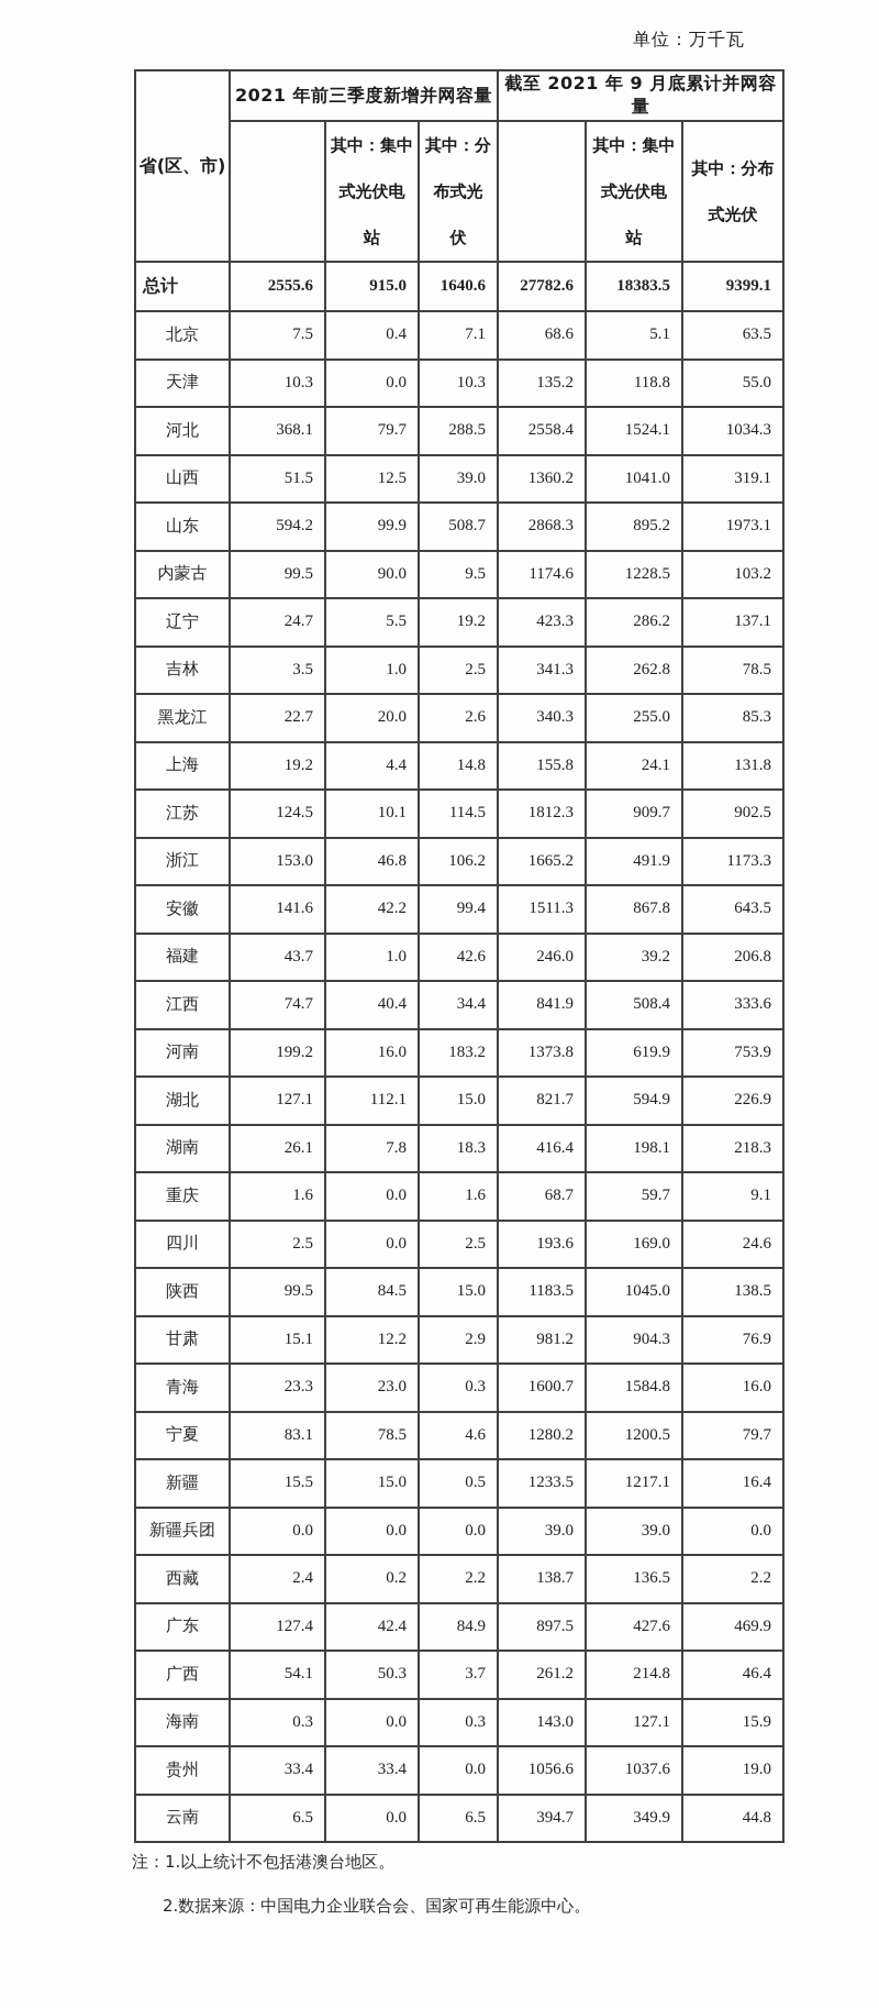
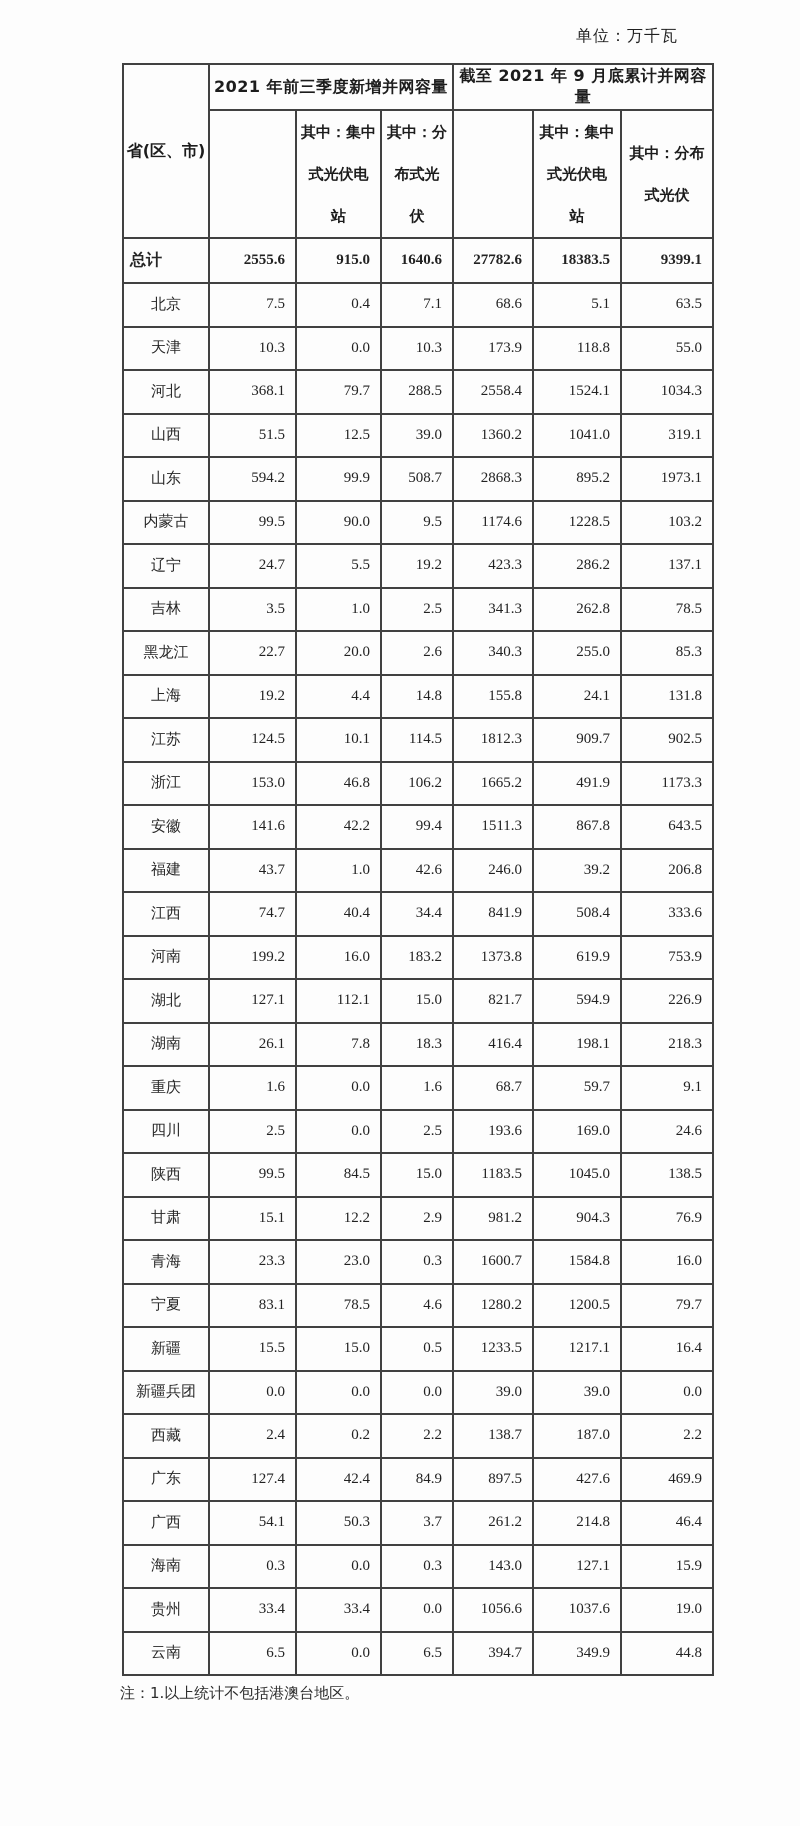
  单位：万千瓦
  省(区、市)	2021 年前三季度新增并网容量	截至 2021 年 9 月底累计并网容量
  	其中：集中 式光伏电 站	其中：分 布式光 伏		其中：集中 式光伏电 站	其中：分布 式光伏
  总计	2555.6	915.0	1640.6	27782.6	18383.5	9399.1
  北京	7.5	0.4	7.1	68.6	5.1	63.5
- 天津	10.3	0.0	10.3	135.2	118.8	55.0
+ 天津	10.3	0.0	10.3	173.9	118.8	55.0
  河北	368.1	79.7	288.5	2558.4	1524.1	1034.3
  山西	51.5	12.5	39.0	1360.2	1041.0	319.1
  山东	594.2	99.9	508.7	2868.3	895.2	1973.1
  内蒙古	99.5	90.0	9.5	1174.6	1228.5	103.2
  辽宁	24.7	5.5	19.2	423.3	286.2	137.1
  吉林	3.5	1.0	2.5	341.3	262.8	78.5
  黑龙江	22.7	20.0	2.6	340.3	255.0	85.3
  上海	19.2	4.4	14.8	155.8	24.1	131.8
  江苏	124.5	10.1	114.5	1812.3	909.7	902.5
  浙江	153.0	46.8	106.2	1665.2	491.9	1173.3
  安徽	141.6	42.2	99.4	1511.3	867.8	643.5
  福建	43.7	1.0	42.6	246.0	39.2	206.8
  江西	74.7	40.4	34.4	841.9	508.4	333.6
  河南	199.2	16.0	183.2	1373.8	619.9	753.9
  湖北	127.1	112.1	15.0	821.7	594.9	226.9
  湖南	26.1	7.8	18.3	416.4	198.1	218.3
  重庆	1.6	0.0	1.6	68.7	59.7	9.1
  四川	2.5	0.0	2.5	193.6	169.0	24.6
  陕西	99.5	84.5	15.0	1183.5	1045.0	138.5
  甘肃	15.1	12.2	2.9	981.2	904.3	76.9
  青海	23.3	23.0	0.3	1600.7	1584.8	16.0
  宁夏	83.1	78.5	4.6	1280.2	1200.5	79.7
  新疆	15.5	15.0	0.5	1233.5	1217.1	16.4
  新疆兵团	0.0	0.0	0.0	39.0	39.0	0.0
- 西藏	2.4	0.2	2.2	138.7	136.5	2.2
+ 西藏	2.4	0.2	2.2	138.7	187.0	2.2
  广东	127.4	42.4	84.9	897.5	427.6	469.9
  广西	54.1	50.3	3.7	261.2	214.8	46.4
  海南	0.3	0.0	0.3	143.0	127.1	15.9
  贵州	33.4	33.4	0.0	1056.6	1037.6	19.0
  云南	6.5	0.0	6.5	394.7	349.9	44.8
  注：1.以上统计不包括港澳台地区。
- 2.数据来源：中国电力企业联合会、国家可再生能源中心。
